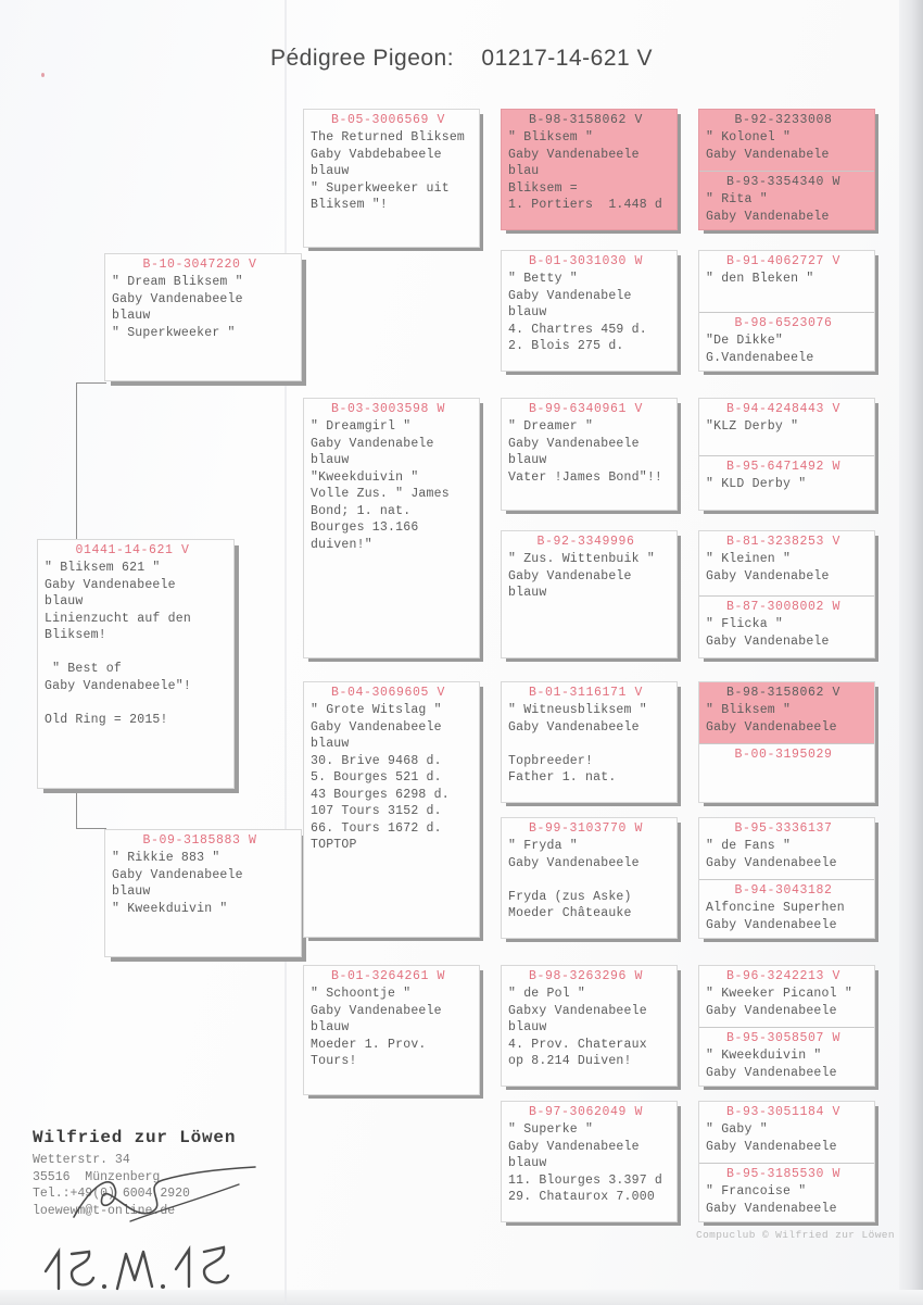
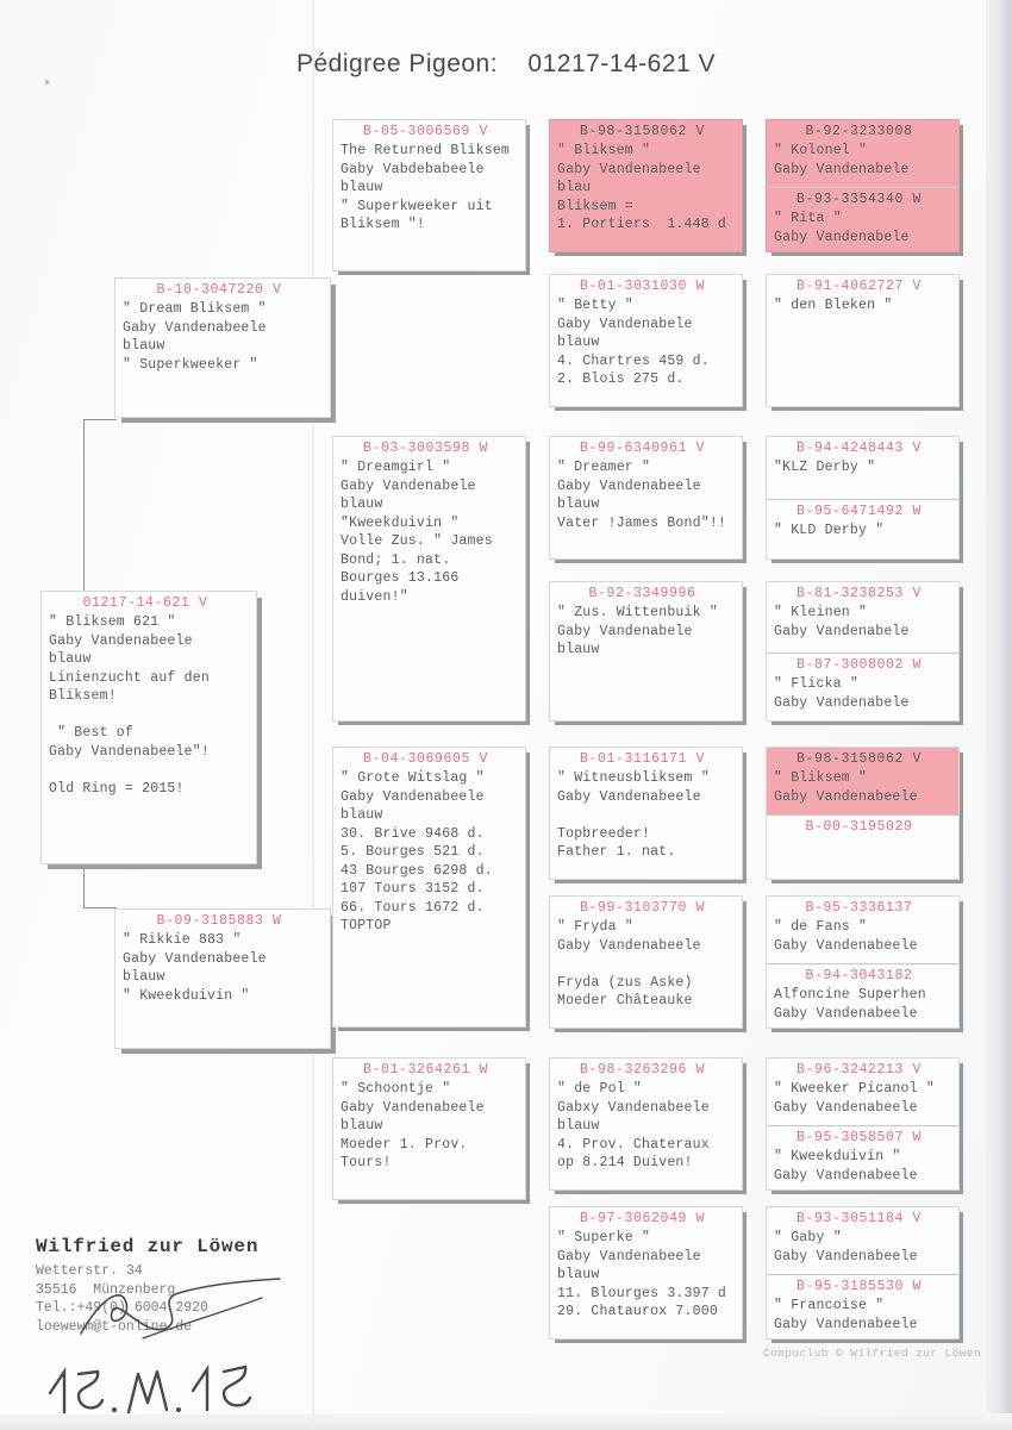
  Pédigree Pigeon: 01217-14-621 V
- 01441-14-621 V
+ 01217-14-621 V
  " Bliksem 621 "
  Gaby Vandenabeele
  blauw
  Linienzucht auf den
  Bliksem!
  " Best of
  Gaby Vandenabeele"!
  Old Ring = 2015!
  B-10-3047220 V
  " Dream Bliksem "
  Gaby Vandenabeele
  blauw
  " Superkweeker "
  B-09-3185883 W
  " Rikkie 883 "
  Gaby Vandenabeele
  blauw
  " Kweekduivin "
  B-05-3006569 V
  The Returned Bliksem
  Gaby Vabdebabeele
  blauw
  " Superkweeker uit
  Bliksem "!
  B-03-3003598 W
  " Dreamgirl "
  Gaby Vandenabele
  blauw
  "Kweekduivin "
  Volle Zus. " James
  Bond; 1. nat.
  Bourges 13.166
  duiven!"
  B-04-3069605 V
  " Grote Witslag "
  Gaby Vandenabeele
  blauw
  30. Brive 9468 d.
  5. Bourges 521 d.
  43 Bourges 6298 d.
  107 Tours 3152 d.
  66. Tours 1672 d.
  TOPTOP
  B-01-3264261 W
  " Schoontje "
  Gaby Vandenabeele
  blauw
  Moeder 1. Prov.
  Tours!
  B-98-3158062 V
  " Bliksem "
  Gaby Vandenabeele
  blau
  Bliksem =
  1. Portiers 1.448 d
  B-01-3031030 W
  " Betty "
  Gaby Vandenabele
  blauw
  4. Chartres 459 d.
  2. Blois 275 d.
  B-99-6340961 V
  " Dreamer "
  Gaby Vandenabeele
  blauw
  Vater !James Bond"!!
  B-92-3349996
  " Zus. Wittenbuik "
  Gaby Vandenabele
  blauw
  B-01-3116171 V
  " Witneusbliksem "
  Gaby Vandenabeele
  Topbreeder!
  Father 1. nat.
  B-99-3103770 W
  " Fryda "
  Gaby Vandenabeele
  Fryda (zus Aske)
  Moeder Châteauke
  B-98-3263296 W
  " de Pol "
  Gabxy Vandenabeele
  blauw
  4. Prov. Chateraux
  op 8.214 Duiven!
  B-97-3062049 W
  " Superke "
  Gaby Vandenabeele
  blauw
  11. Blourges 3.397 d
  29. Chataurox 7.000
  B-92-3233008
  " Kolonel "
  Gaby Vandenabele
  B-93-3354340 W
  " Rita "
  Gaby Vandenabele
  B-91-4062727 V
  " den Bleken "
- B-98-6523076
- "De Dikke"
- G.Vandenabeele
  B-94-4248443 V
  "KLZ Derby "
  B-95-6471492 W
  " KLD Derby "
  B-81-3238253 V
  " Kleinen "
  Gaby Vandenabele
  B-87-3008002 W
  " Flicka "
  Gaby Vandenabele
  B-98-3158062 V
  " Bliksem "
  Gaby Vandenabeele
  B-00-3195029
  B-95-3336137
  " de Fans "
  Gaby Vandenabeele
  B-94-3043182
  Alfoncine Superhen
  Gaby Vandenabeele
  B-96-3242213 V
  " Kweeker Picanol "
  Gaby Vandenabeele
  B-95-3058507 W
  " Kweekduivin "
  Gaby Vandenabeele
  B-93-3051184 V
  " Gaby "
  Gaby Vandenabeele
  B-95-3185530 W
  " Francoise "
  Gaby Vandenabeele
  Wilfried zur Löwen
  Wetterstr. 34
  35516 Münzenberg
  Tel.:+49() 6004 2920
  loewewm@t-onlne.e
  Compuclub © Wilfried zur Löwen
